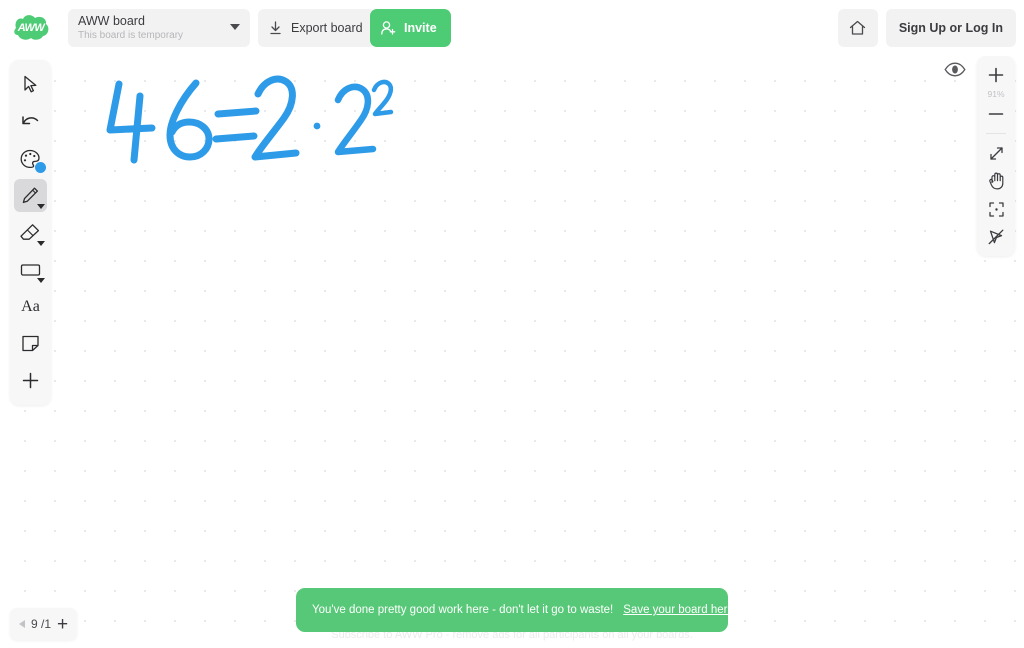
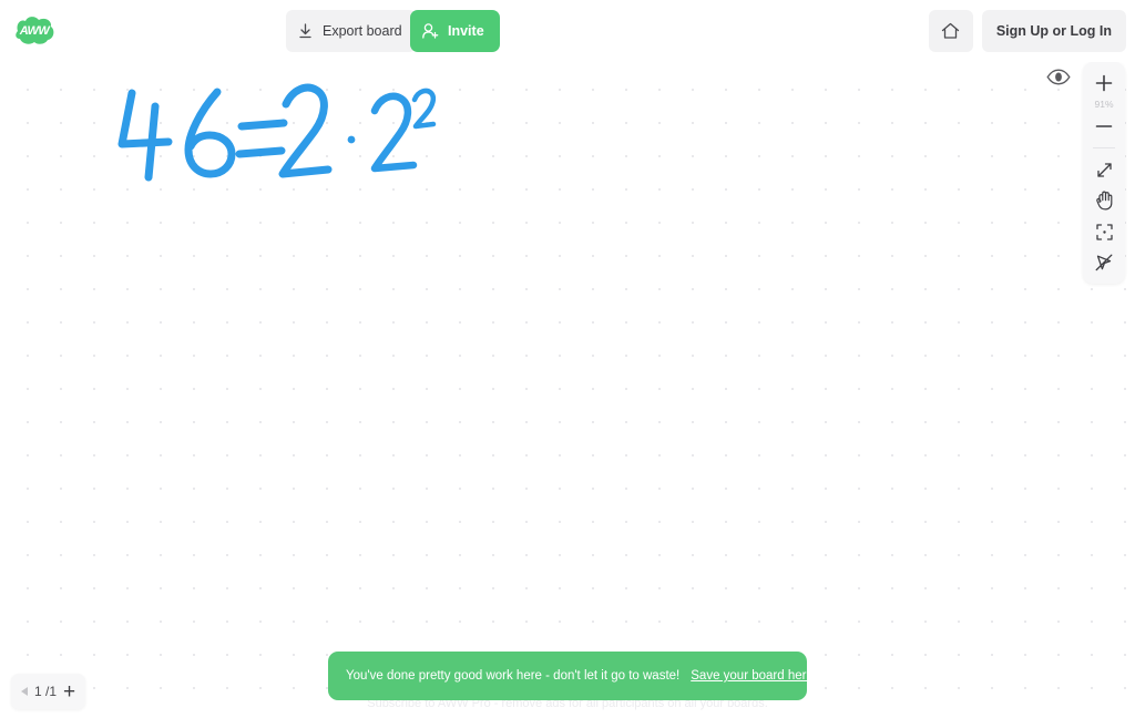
  AWW
- AWW board
- This board is temporary
  Export board
  Invite
  Sign Up or Log In
- Aa
  91%
- 9 /1
+ 1 /1
  +
  Subscribe to AWW Pro - remove ads for all participants on all your boards.
  You've done pretty good work here - don't let it go to waste!
  Save your board here.
